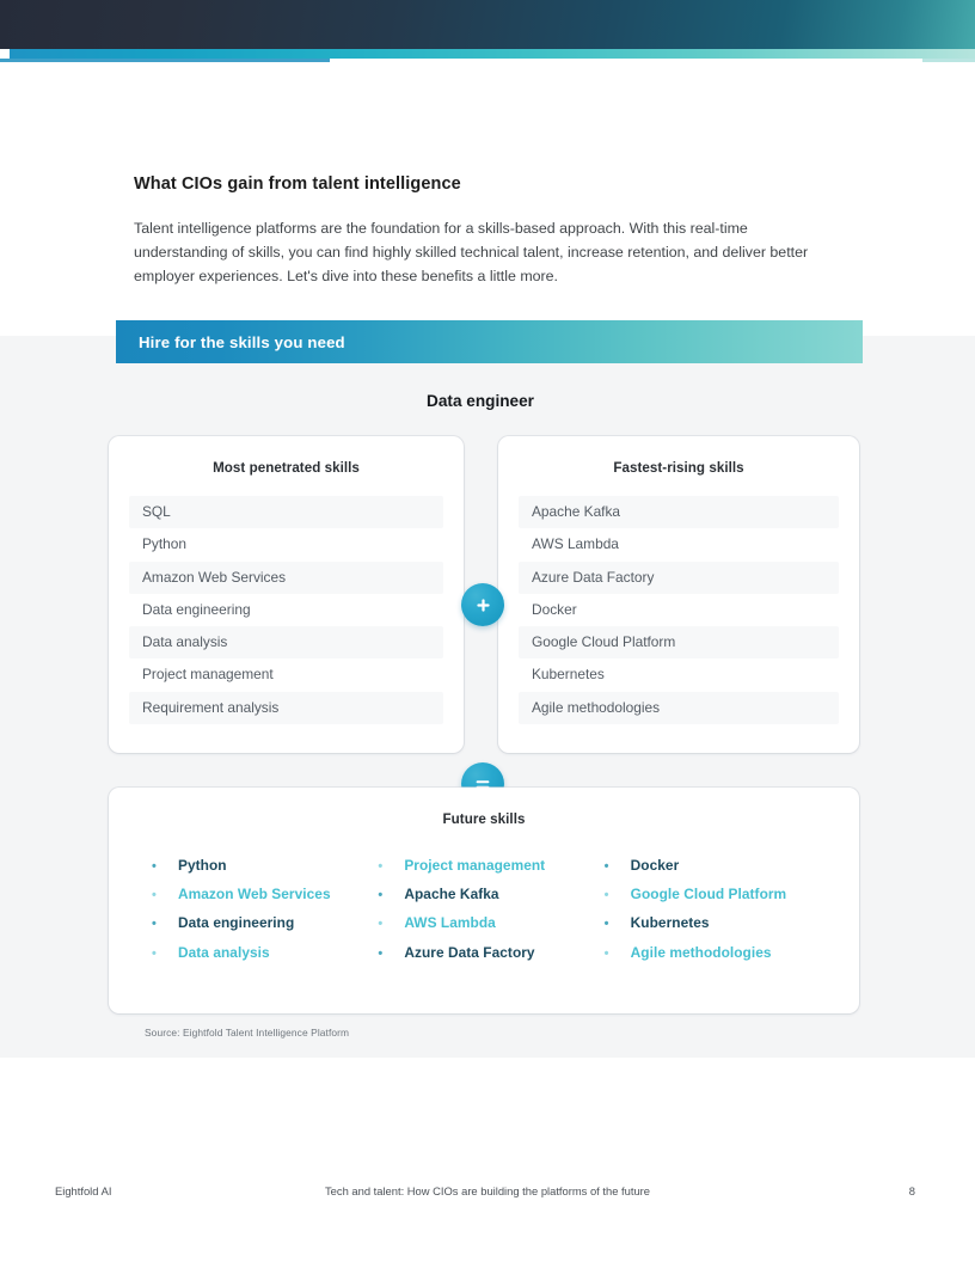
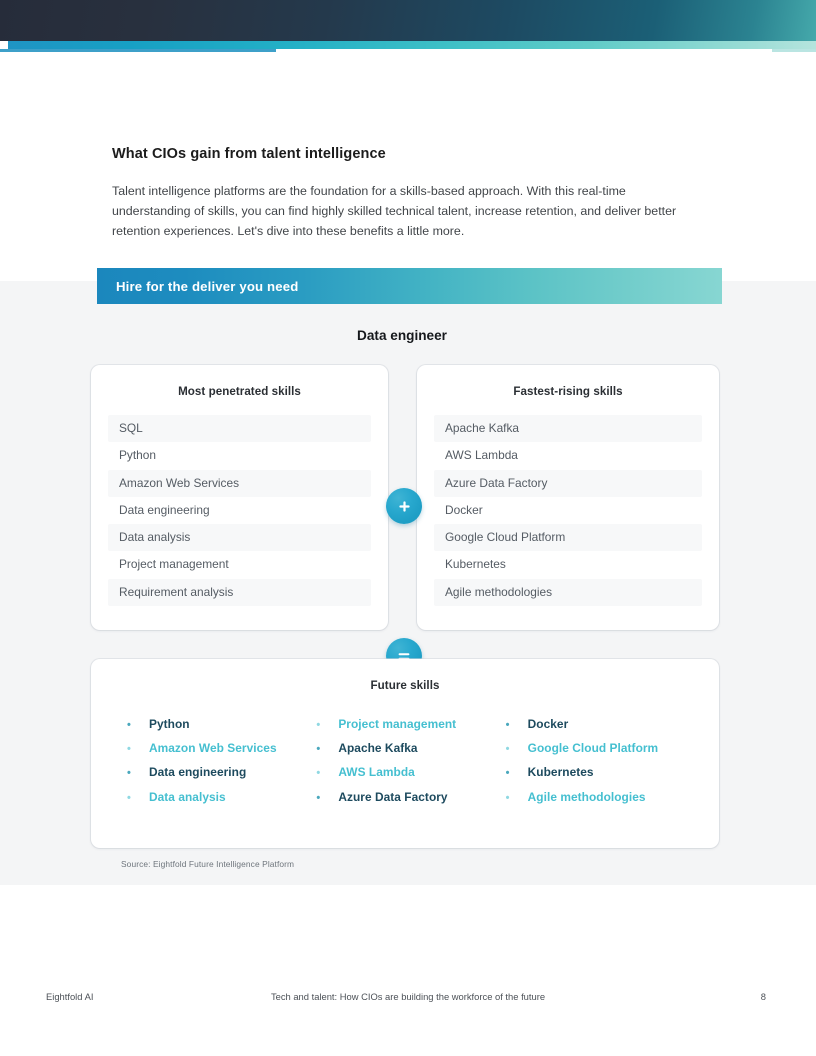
  What CIOs gain from talent intelligence
- Talent intelligence platforms are the foundation for a skills-based approach. With this real-time understanding of skills, you can find highly skilled technical talent, increase retention, and deliver better employer experiences. Let's dive into these benefits a little more.
+ Talent intelligence platforms are the foundation for a skills-based approach. With this real-time understanding of skills, you can find highly skilled technical talent, increase retention, and deliver better retention experiences. Let's dive into these benefits a little more.
- Hire for the skills you need
+ Hire for the deliver you need
  Data engineer
  Most penetrated skills
  SQL
  Python
  Amazon Web Services
  Data engineering
  Data analysis
  Project management
  Requirement analysis
  Fastest-rising skills
  Apache Kafka
  AWS Lambda
  Azure Data Factory
  Docker
  Google Cloud Platform
  Kubernetes
  Agile methodologies
  Future skills
  •
  Python
  •
  Amazon Web Services
  •
  Data engineering
  •
  Data analysis
  •
  Project management
  •
  Apache Kafka
  •
  AWS Lambda
  •
  Azure Data Factory
  •
  Docker
  •
  Google Cloud Platform
  •
  Kubernetes
  •
  Agile methodologies
- Source: Eightfold Talent Intelligence Platform
+ Source: Eightfold Future Intelligence Platform
  Eightfold AI
- Tech and talent: How CIOs are building the platforms of the future
+ Tech and talent: How CIOs are building the workforce of the future
  8
